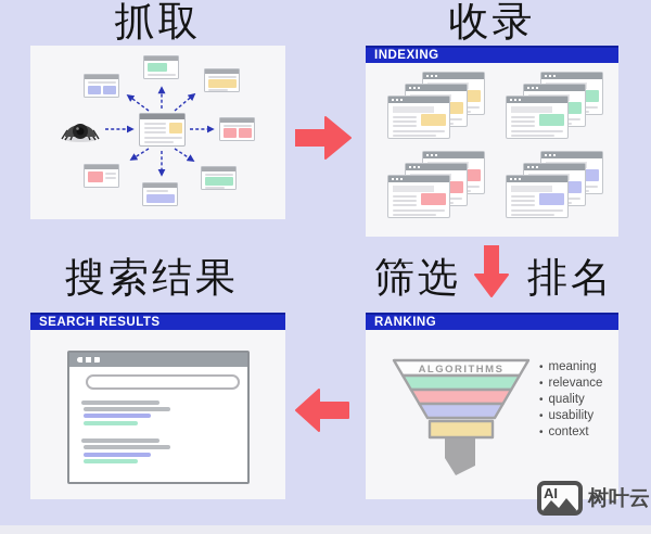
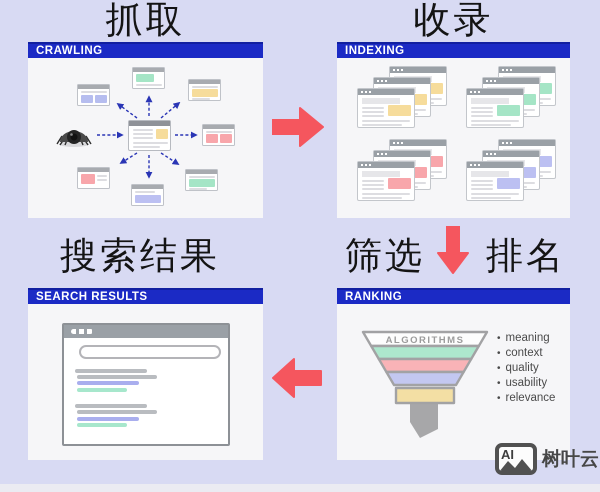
  抓取
  收录
  搜索结果
  筛选
  排名
+ CRAWLING
  INDEXING
  SEARCH RESULTS
  RANKING
  ALGORITHMS
  meaning
- relevance
+ context
  quality
  usability
- context
+ relevance
  AI
  树叶云
